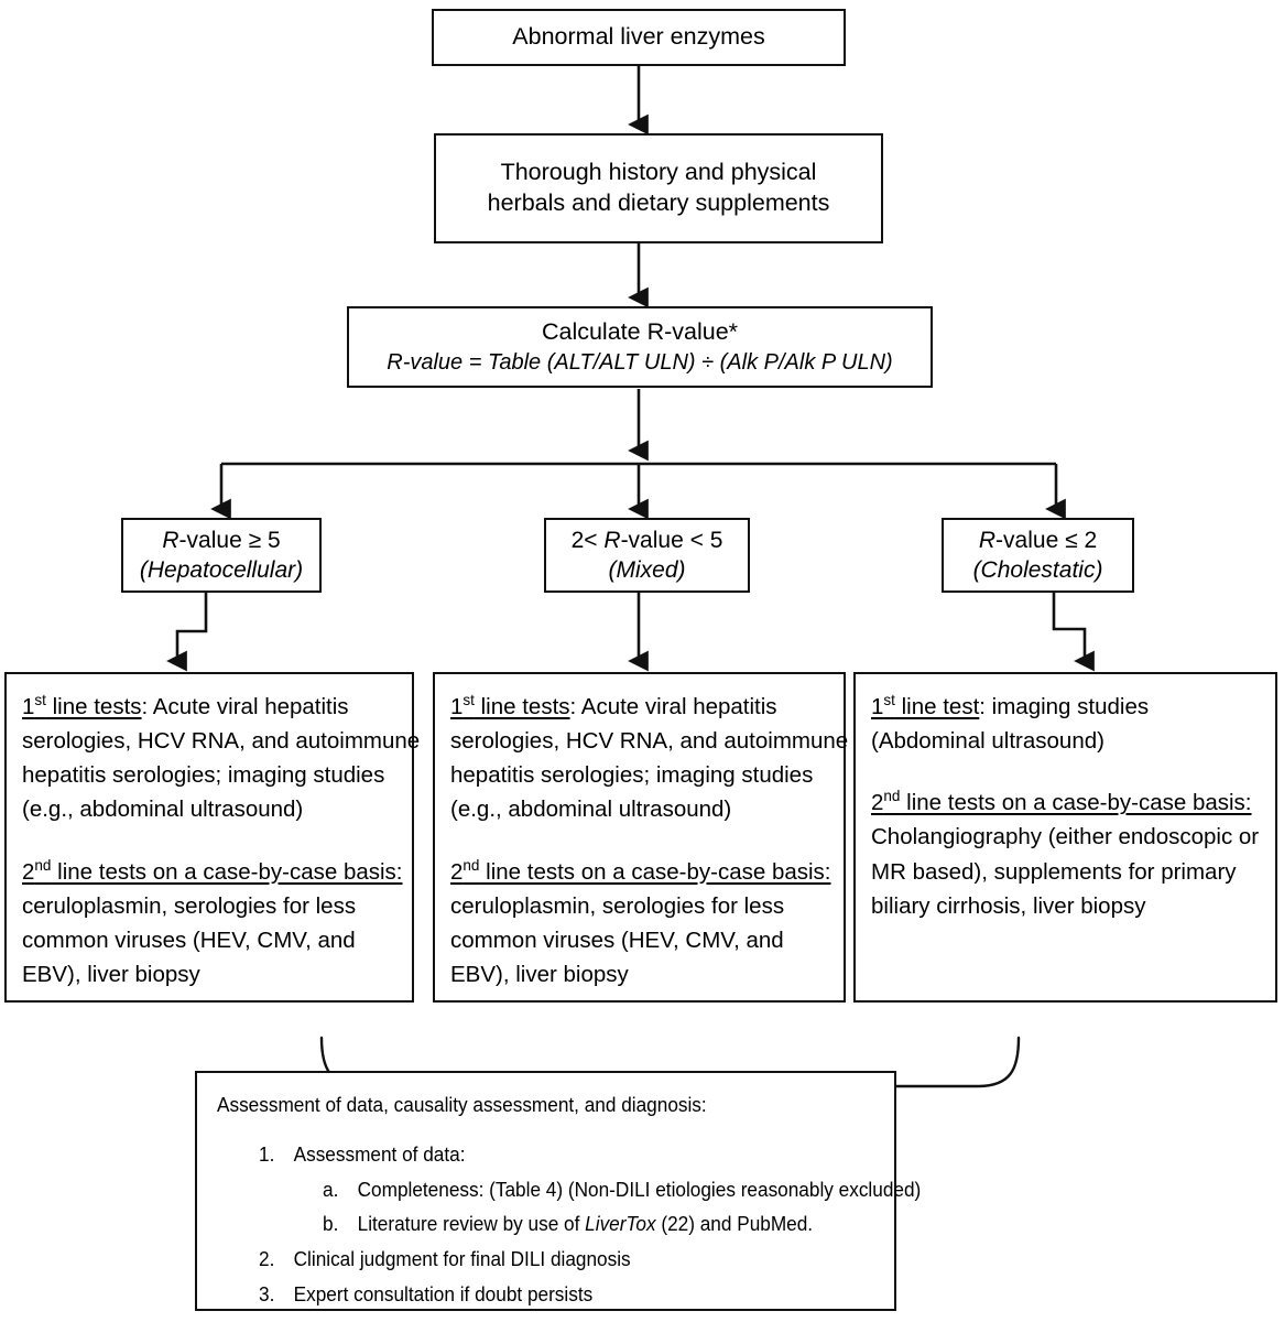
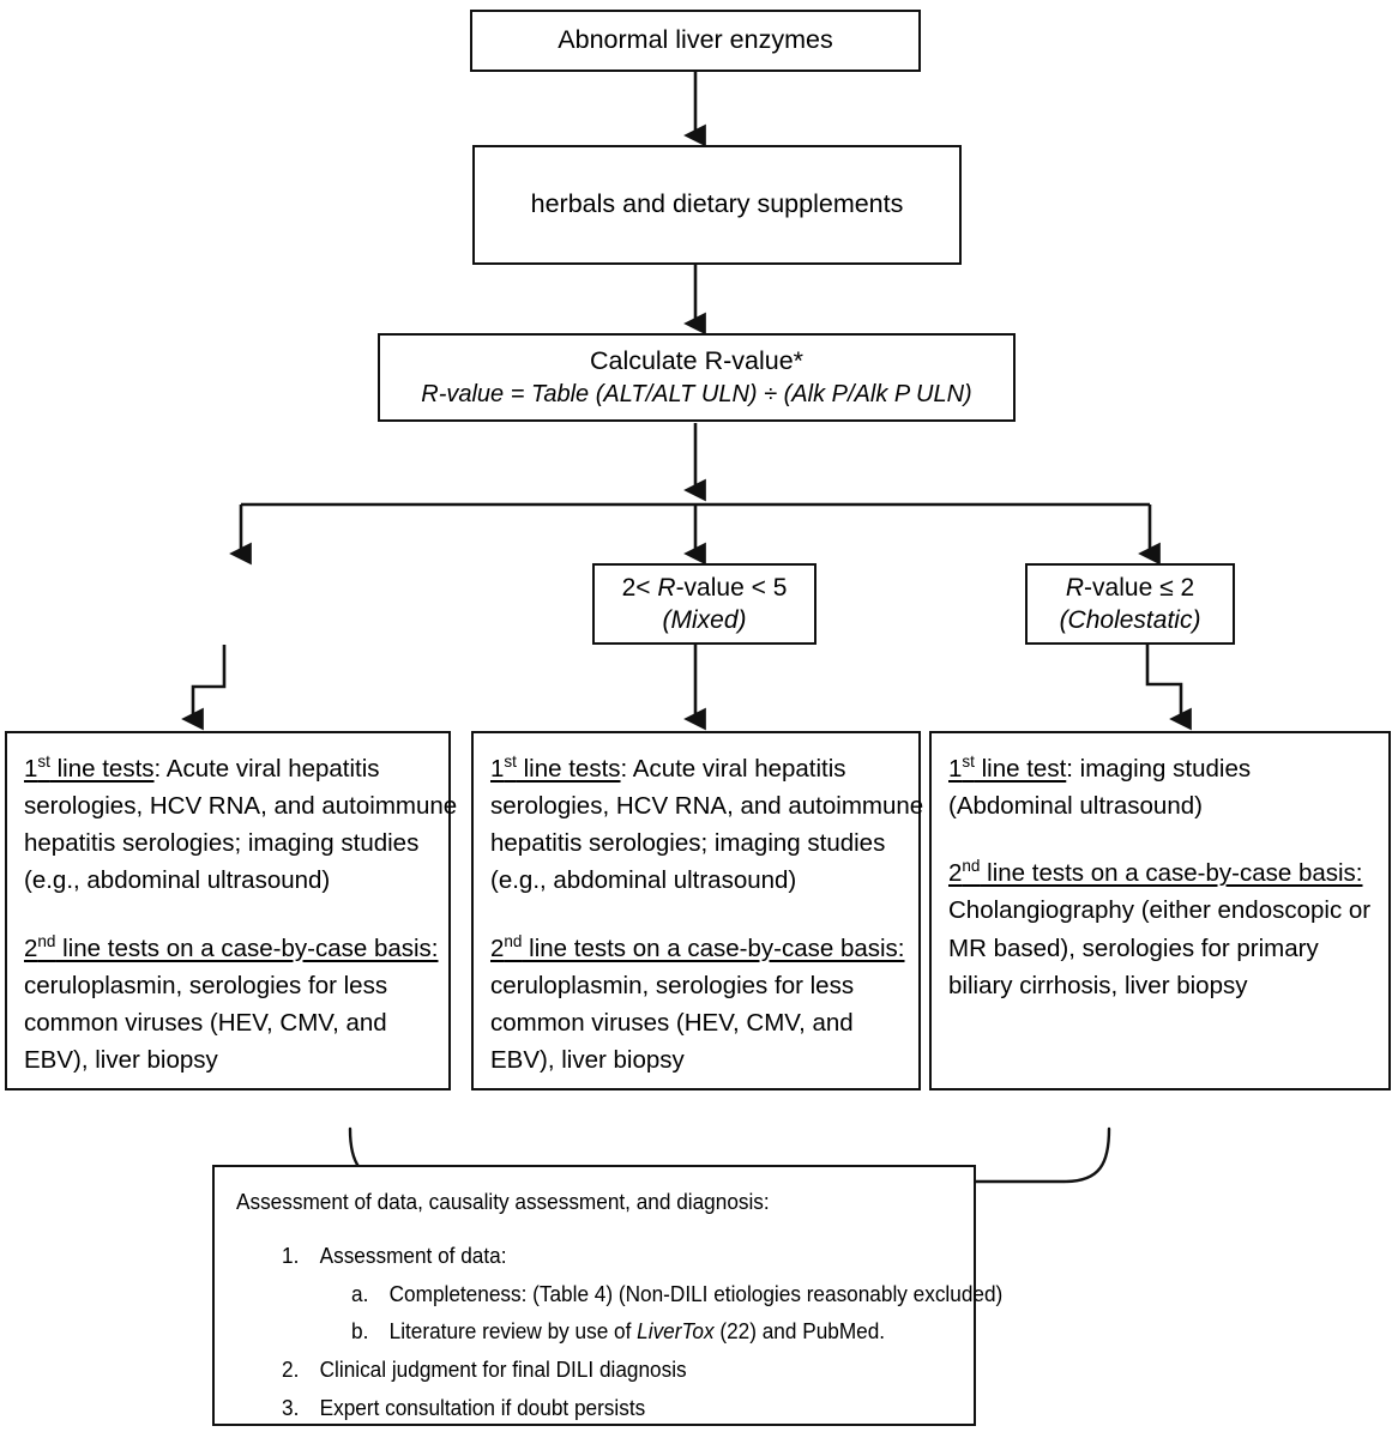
  Abnormal liver enzymes
- Thorough history and physical
  herbals and dietary supplements
  Calculate R-value*
  R-value = Table (ALT/ALT ULN) ÷ (Alk P/Alk P ULN)
- R-value ≥ 5
- (Hepatocellular)
  2< R-value < 5
  (Mixed)
  R-value ≤ 2
  (Cholestatic)
  1st line tests: Acute viral hepatitis
  serologies, HCV RNA, and autoimmune
  hepatitis serologies; imaging studies
  (e.g., abdominal ultrasound)
  2nd line tests on a case-by-case basis:
  ceruloplasmin, serologies for less
  common viruses (HEV, CMV, and
  EBV), liver biopsy
  1st line tests: Acute viral hepatitis
  serologies, HCV RNA, and autoimmune
  hepatitis serologies; imaging studies
  (e.g., abdominal ultrasound)
  2nd line tests on a case-by-case basis:
  ceruloplasmin, serologies for less
  common viruses (HEV, CMV, and
  EBV), liver biopsy
  1st line test: imaging studies
  (Abdominal ultrasound)
  2nd line tests on a case-by-case basis:
  Cholangiography (either endoscopic or
- MR based), supplements for primary
+ MR based), serologies for primary
  biliary cirrhosis, liver biopsy
  Assessment of data, causality assessment, and diagnosis:
  1.
  Assessment of data:
  a.
  Completeness: (Table 4) (Non-DILI etiologies reasonably excluded)
  b.
  Literature review by use of LiverTox (22) and PubMed.
  2.
  Clinical judgment for final DILI diagnosis
  3.
  Expert consultation if doubt persists
